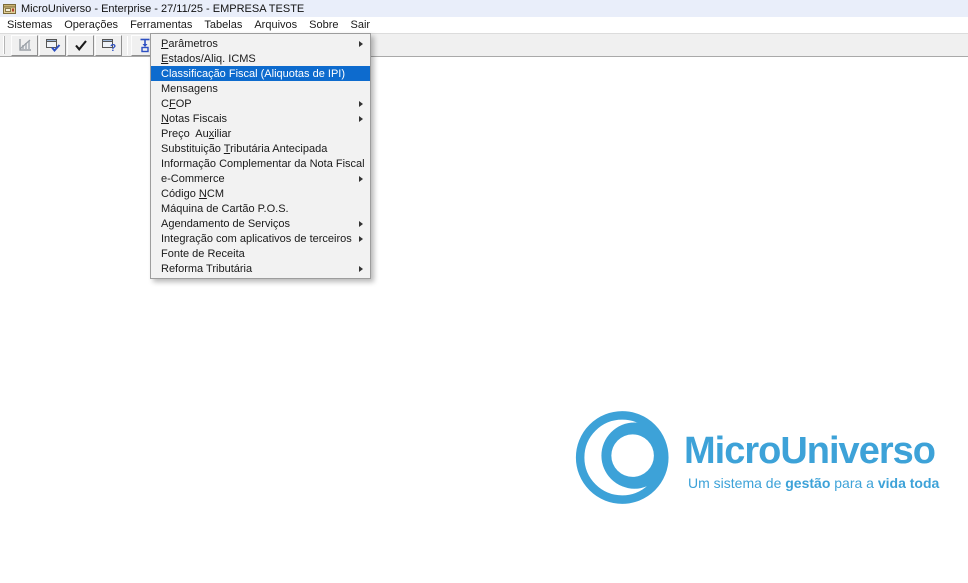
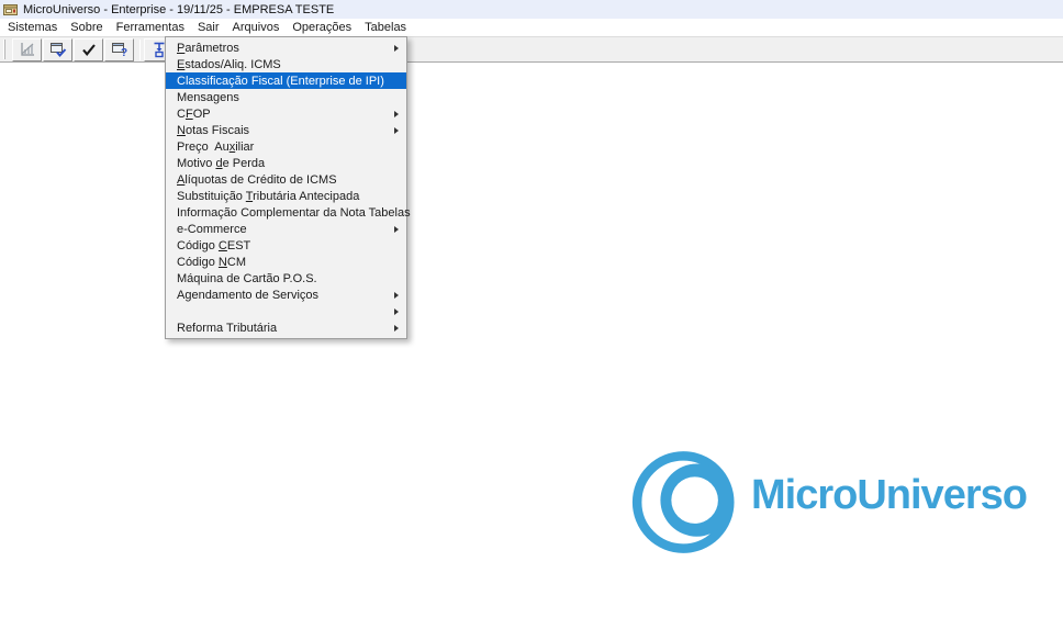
- MicroUniverso - Enterprise - 27/11/25 - EMPRESA TESTE
+ MicroUniverso - Enterprise - 19/11/25 - EMPRESA TESTE
  Sistemas
- Operações
+ Sobre
  Ferramentas
- Tabelas
+ Sair
  Arquivos
- Sobre
+ Operações
- Sair
+ Tabelas
  ?
  MicroUniverso
- Um sistema de gestão para a vida toda
  Parâmetros
  Estados/Aliq. ICMS
- Classificação Fiscal (Aliquotas de IPI)
+ Classificação Fiscal (Enterprise de IPI)
  Mensagens
  CFOP
  Notas Fiscais
  Preço Auxiliar
+ Motivo de Perda
+ Alíquotas de Crédito de ICMS
  Substituição Tributária Antecipada
- Informação Complementar da Nota Fiscal
+ Informação Complementar da Nota Tabelas
  e-Commerce
+ Código CEST
  Código NCM
  Máquina de Cartão P.O.S.
  Agendamento de Serviços
- Integração com aplicativos de terceiros
- Fonte de Receita
  Reforma Tributária
